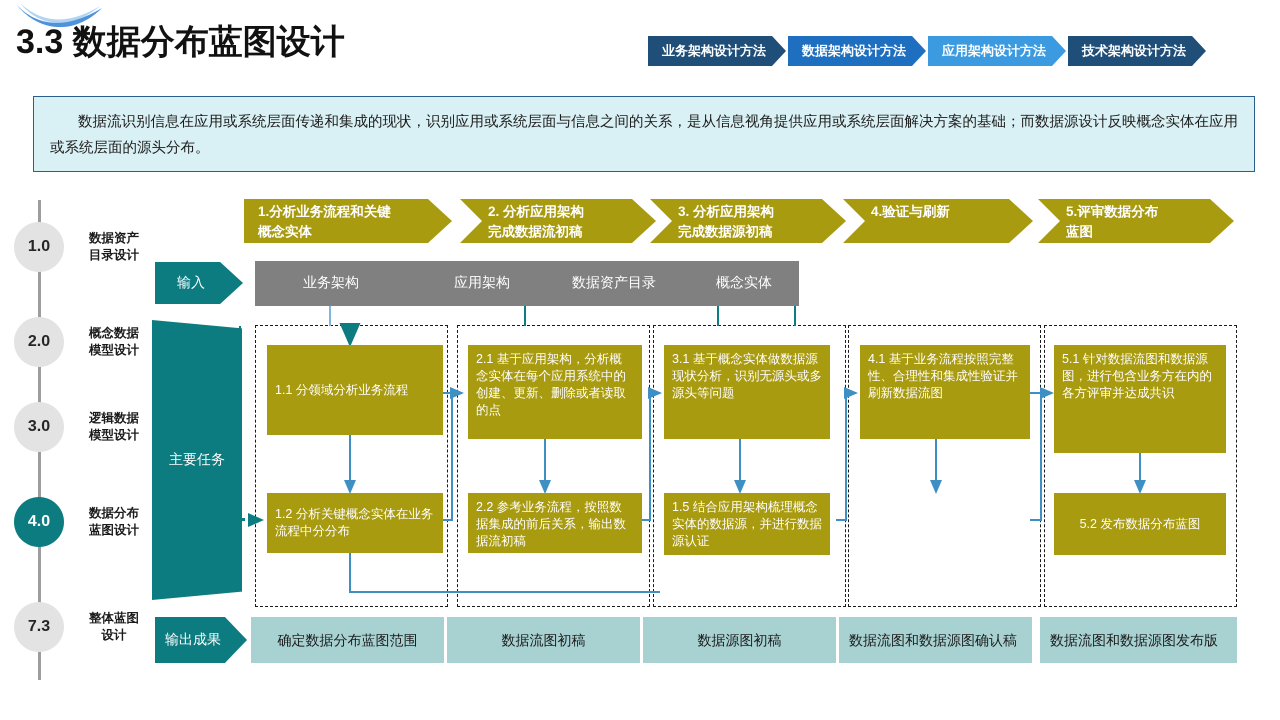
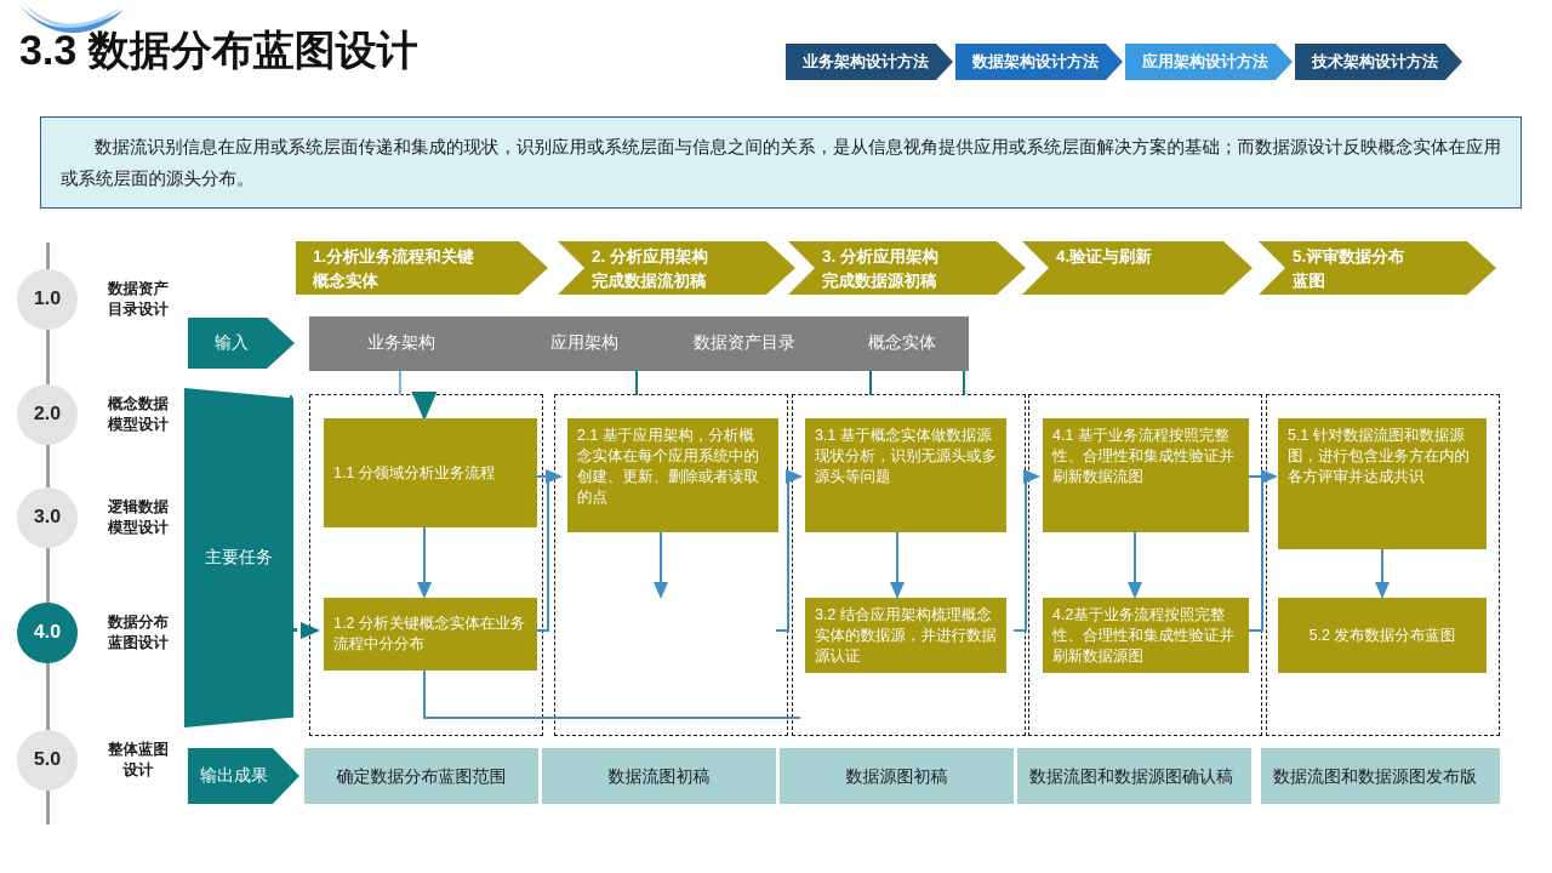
  3.3 数据分布蓝图设计
  业务架构设计方法
  数据架构设计方法
  应用架构设计方法
  技术架构设计方法
  数据流识别信息在应用或系统层面传递和集成的现状，识别应用或系统层面与信息之间的关系，是从信息视角提供应用或系统层面解决方案的基础；而数据源设计反映概念实体在应用或系统层面的源头分布。
  1.0
  数据资产
  目录设计
  2.0
  概念数据
  模型设计
  3.0
  逻辑数据
  模型设计
  4.0
  数据分布
  蓝图设计
- 7.3
+ 5.0
  整体蓝图
  设计
  1.分析业务流程和关键
  概念实体
  2. 分析应用架构
  完成数据流初稿
  3. 分析应用架构
  完成数据源初稿
  4.验证与刷新
  5.评审数据分布
  蓝图
  输入
  主要任务
  输出成果
  业务架构
  应用架构
  数据资产目录
  概念实体
  1.1 分领域分析业务流程
  1.2 分析关键概念实体在业务流程中分分布
  2.1 基于应用架构，分析概念实体在每个应用系统中的创建、更新、删除或者读取的点
- 2.2 参考业务流程，按照数据集成的前后关系，输出数据流初稿
  3.1 基于概念实体做数据源现状分析，识别无源头或多源头等问题
- 1.5 结合应用架构梳理概念实体的数据源，并进行数据源认证
+ 3.2 结合应用架构梳理概念实体的数据源，并进行数据源认证
  4.1 基于业务流程按照完整性、合理性和集成性验证并刷新数据流图
+ 4.2基于业务流程按照完整性、合理性和集成性验证并刷新数据源图
  5.1 针对数据流图和数据源图，进行包含业务方在内的各方评审并达成共识
  5.2 发布数据分布蓝图
  确定数据分布蓝图范围
  数据流图初稿
  数据源图初稿
  数据流图和数据源图确认稿
  数据流图和数据源图发布版
